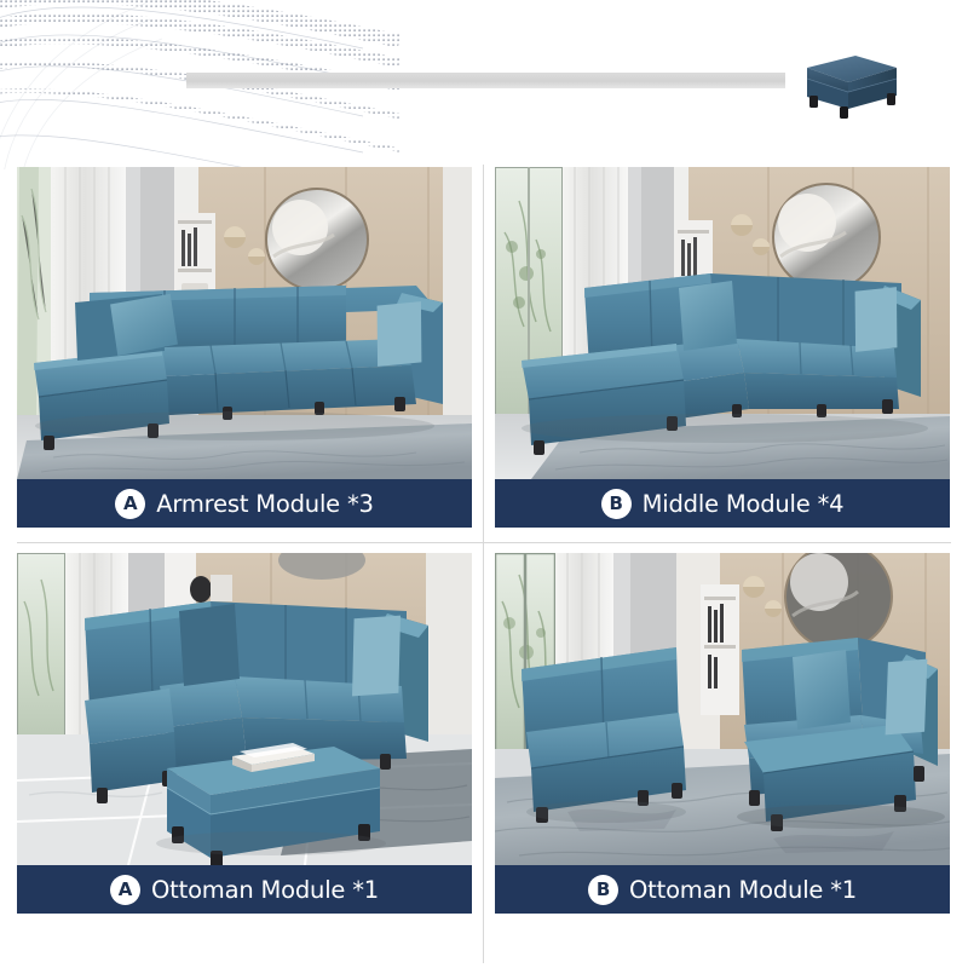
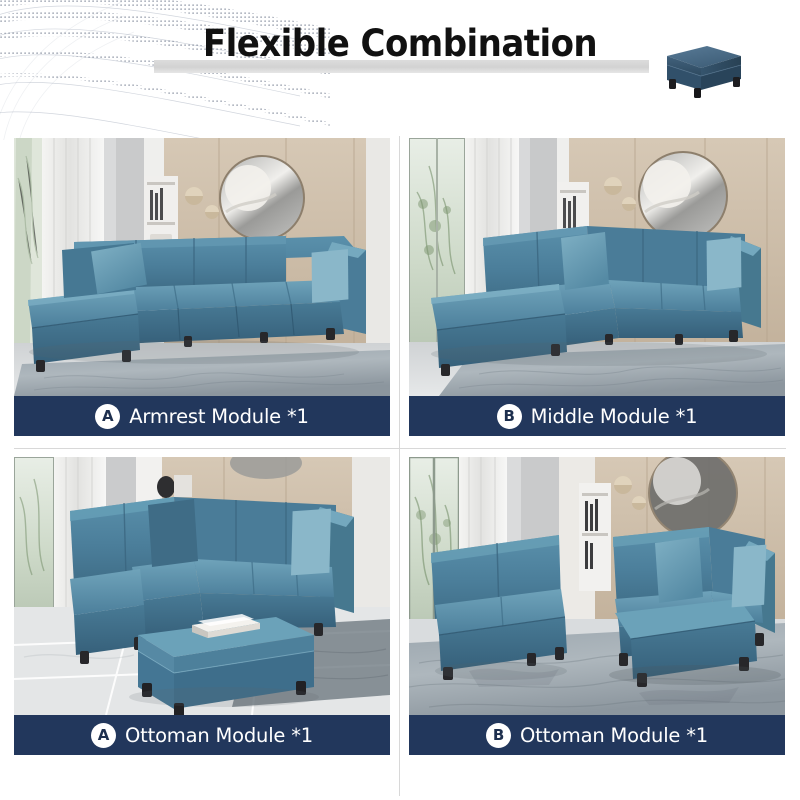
+ Flexible Combination
  A
- Armrest Module *3
+ Armrest Module *1
  B
- Middle Module *4
+ Middle Module *1
  A
  Ottoman Module *1
  B
  Ottoman Module *1
